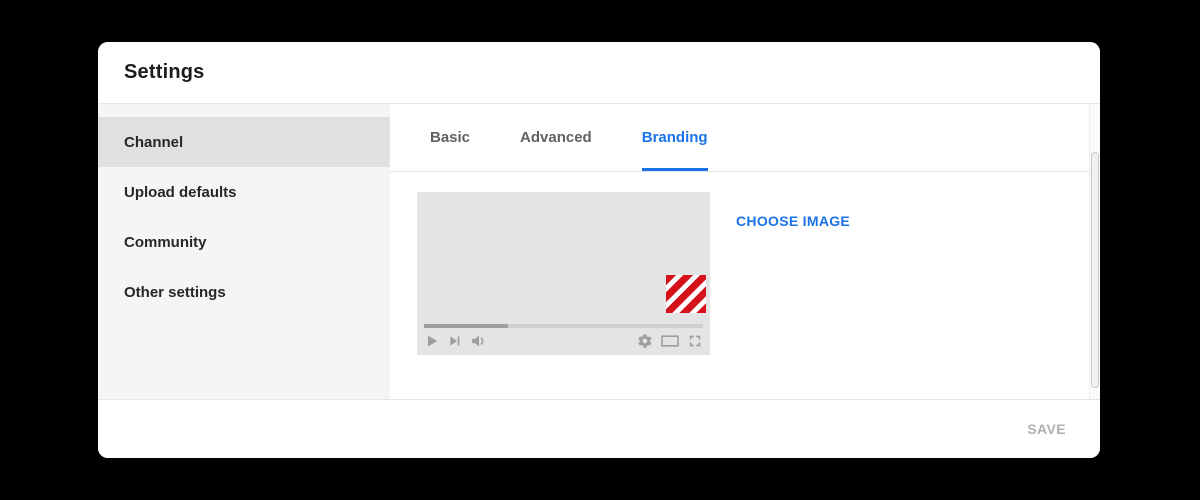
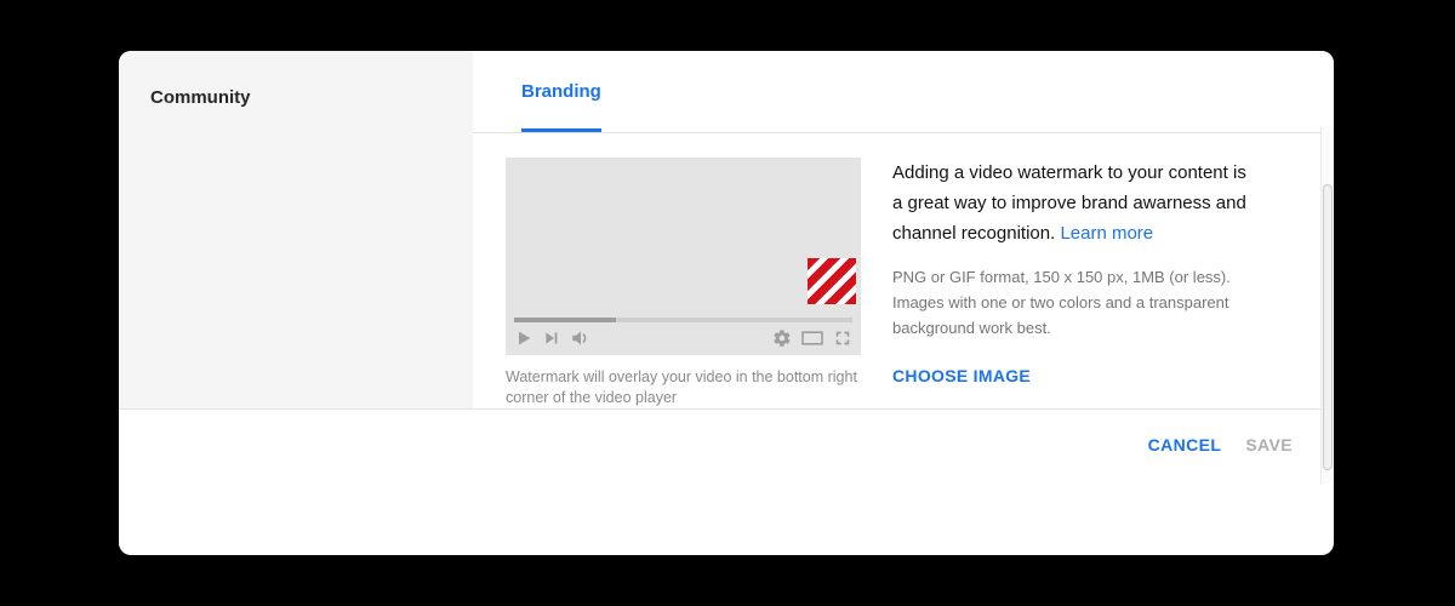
- Settings
- Channel
- Upload defaults
  Community
- Other settings
- Basic
- Advanced
  Branding
+ Watermark will overlay your video in the bottom right corner of the video player
+ Adding a video watermark to your content is a great way to improve brand awarness and channel recognition. Learn more
+ PNG or GIF format, 150 x 150 px, 1MB (or less). Images with one or two colors and a transparent background work best.
  CHOOSE IMAGE
+ CANCEL
  SAVE
